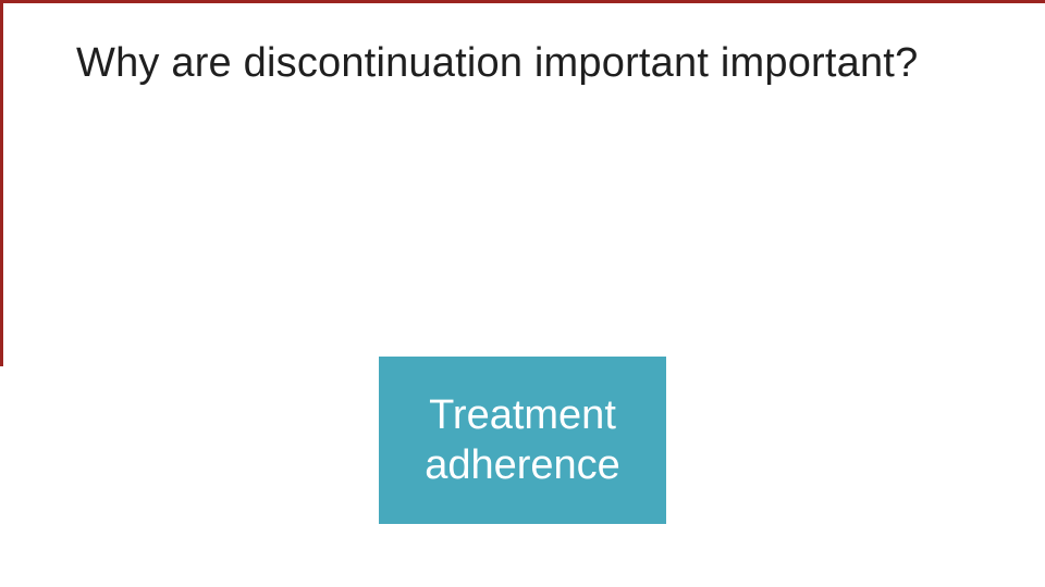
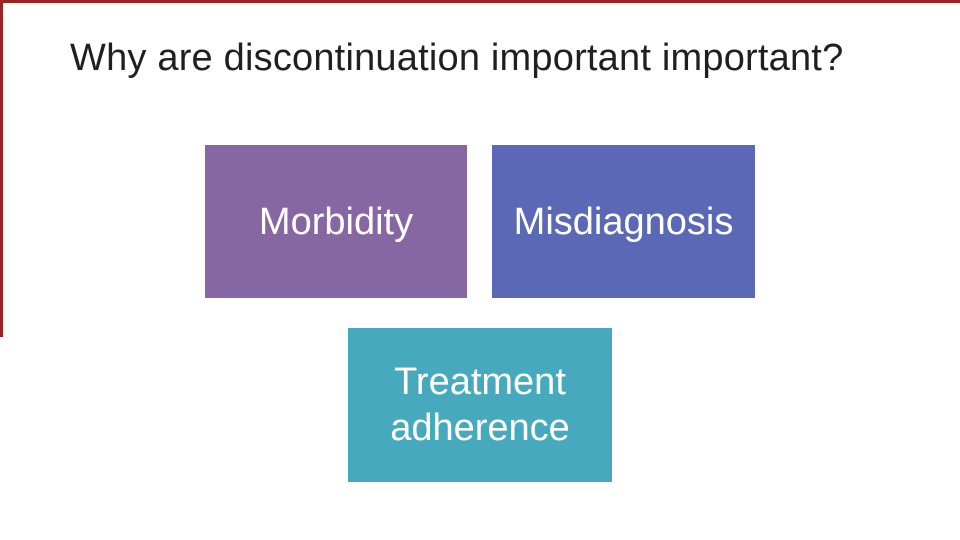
  Why are discontinuation important important?
+ Morbidity
+ Misdiagnosis
  Treatment adherence
